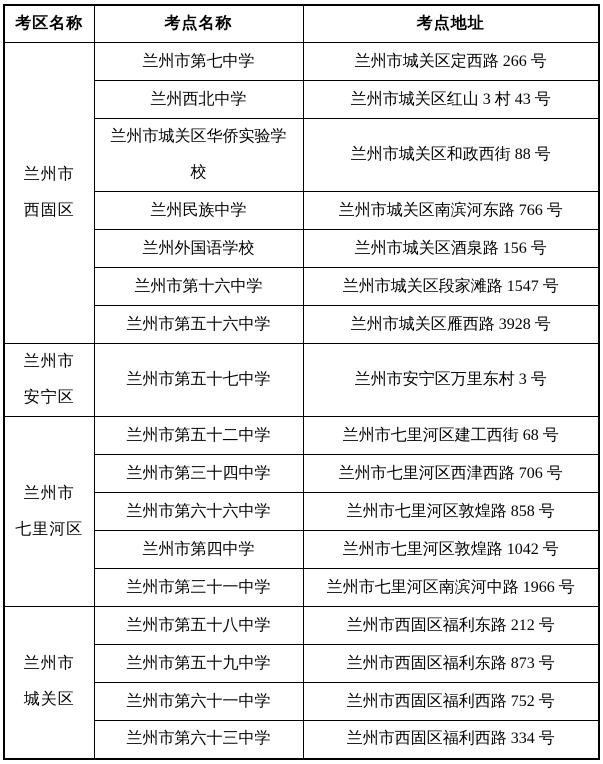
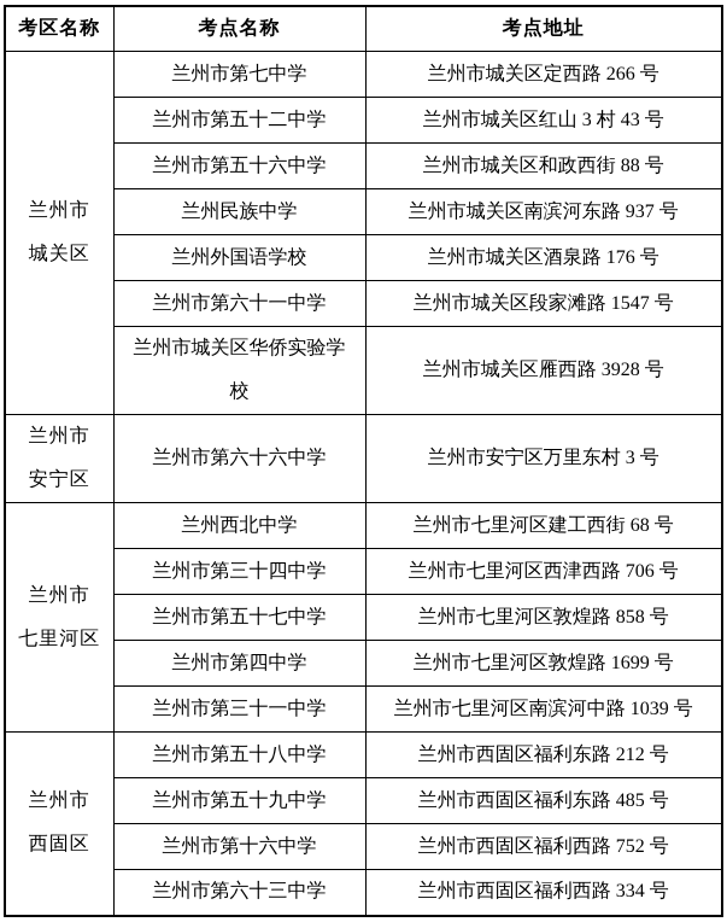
  考区名称	考点名称	考点地址
- 兰州市 西固区	兰州市第七中学	兰州市城关区定西路 266 号
+ 兰州市 城关区	兰州市第七中学	兰州市城关区定西路 266 号
- 兰州西北中学	兰州市城关区红山 3 村 43 号
+ 兰州市第五十二中学	兰州市城关区红山 3 村 43 号
- 兰州市城关区华侨实验学校	兰州市城关区和政西街 88 号
+ 兰州市第五十六中学	兰州市城关区和政西街 88 号
- 兰州民族中学	兰州市城关区南滨河东路 766 号
+ 兰州民族中学	兰州市城关区南滨河东路 937 号
- 兰州外国语学校	兰州市城关区酒泉路 156 号
+ 兰州外国语学校	兰州市城关区酒泉路 176 号
- 兰州市第十六中学	兰州市城关区段家滩路 1547 号
+ 兰州市第六十一中学	兰州市城关区段家滩路 1547 号
- 兰州市第五十六中学	兰州市城关区雁西路 3928 号
+ 兰州市城关区华侨实验学校	兰州市城关区雁西路 3928 号
- 兰州市 安宁区	兰州市第五十七中学	兰州市安宁区万里东村 3 号
+ 兰州市 安宁区	兰州市第六十六中学	兰州市安宁区万里东村 3 号
- 兰州市 七里河区	兰州市第五十二中学	兰州市七里河区建工西街 68 号
+ 兰州市 七里河区	兰州西北中学	兰州市七里河区建工西街 68 号
  兰州市第三十四中学	兰州市七里河区西津西路 706 号
- 兰州市第六十六中学	兰州市七里河区敦煌路 858 号
+ 兰州市第五十七中学	兰州市七里河区敦煌路 858 号
- 兰州市第四中学	兰州市七里河区敦煌路 1042 号
+ 兰州市第四中学	兰州市七里河区敦煌路 1699 号
- 兰州市第三十一中学	兰州市七里河区南滨河中路 1966 号
+ 兰州市第三十一中学	兰州市七里河区南滨河中路 1039 号
- 兰州市 城关区	兰州市第五十八中学	兰州市西固区福利东路 212 号
+ 兰州市 西固区	兰州市第五十八中学	兰州市西固区福利东路 212 号
- 兰州市第五十九中学	兰州市西固区福利东路 873 号
+ 兰州市第五十九中学	兰州市西固区福利东路 485 号
- 兰州市第六十一中学	兰州市西固区福利西路 752 号
+ 兰州市第十六中学	兰州市西固区福利西路 752 号
  兰州市第六十三中学	兰州市西固区福利西路 334 号
